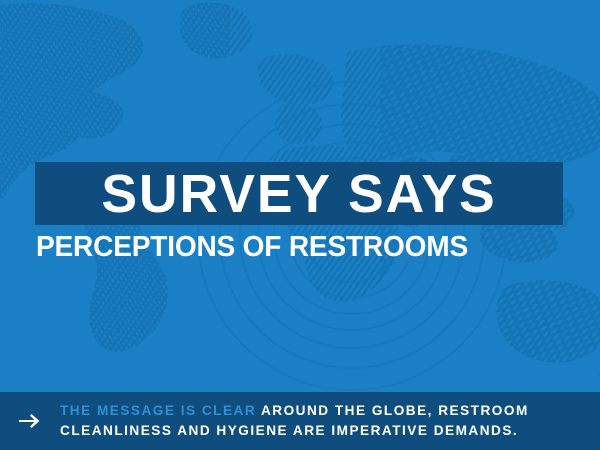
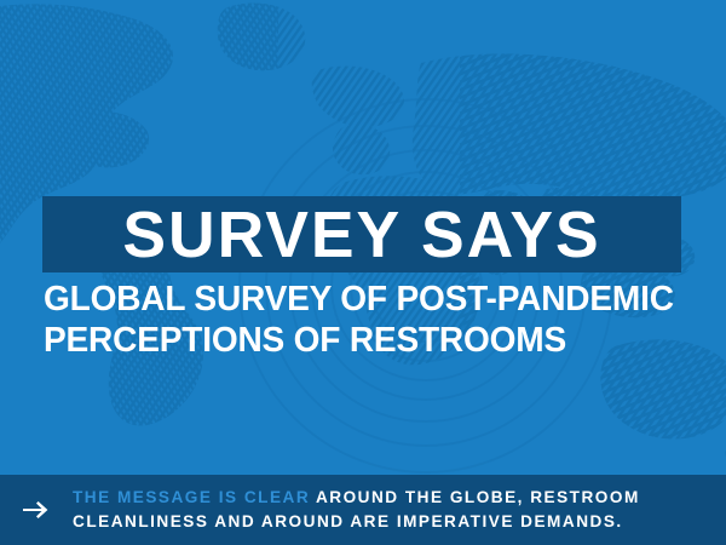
  SURVEY SAYS
+ GLOBAL SURVEY OF POST-PANDEMIC
  PERCEPTIONS OF RESTROOMS
  THE MESSAGE IS CLEAR AROUND THE GLOBE, RESTROOM
- CLEANLINESS AND HYGIENE ARE IMPERATIVE DEMANDS.
+ CLEANLINESS AND AROUND ARE IMPERATIVE DEMANDS.
